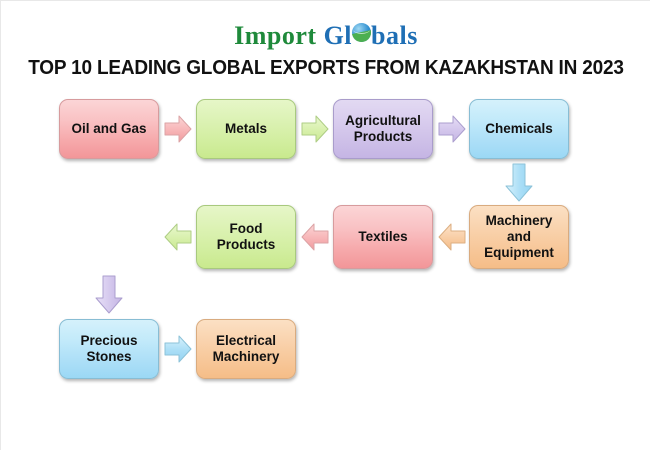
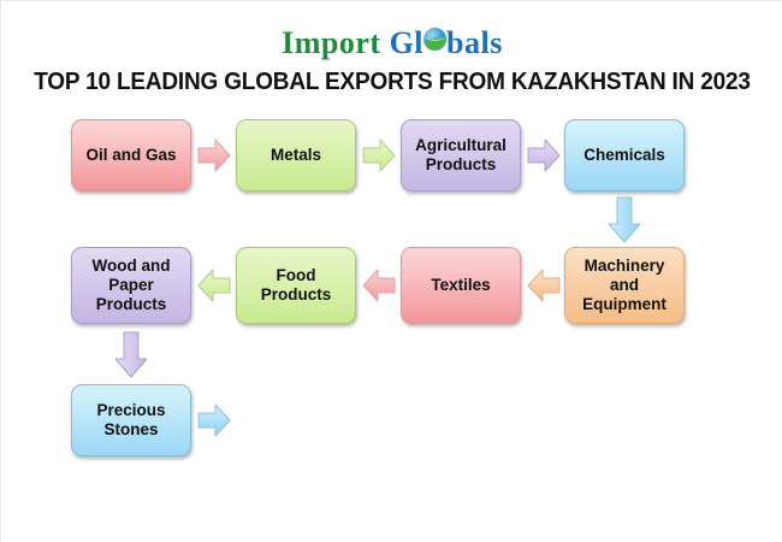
  Import Gl bals
  TOP 10 LEADING GLOBAL EXPORTS FROM KAZAKHSTAN IN 2023
  Oil and Gas
  Metals
  Agricultural Products
  Chemicals
  Machinery and Equipment
  Textiles
  Food Products
+ Wood and Paper Products
  Precious Stones
- Electrical Machinery
